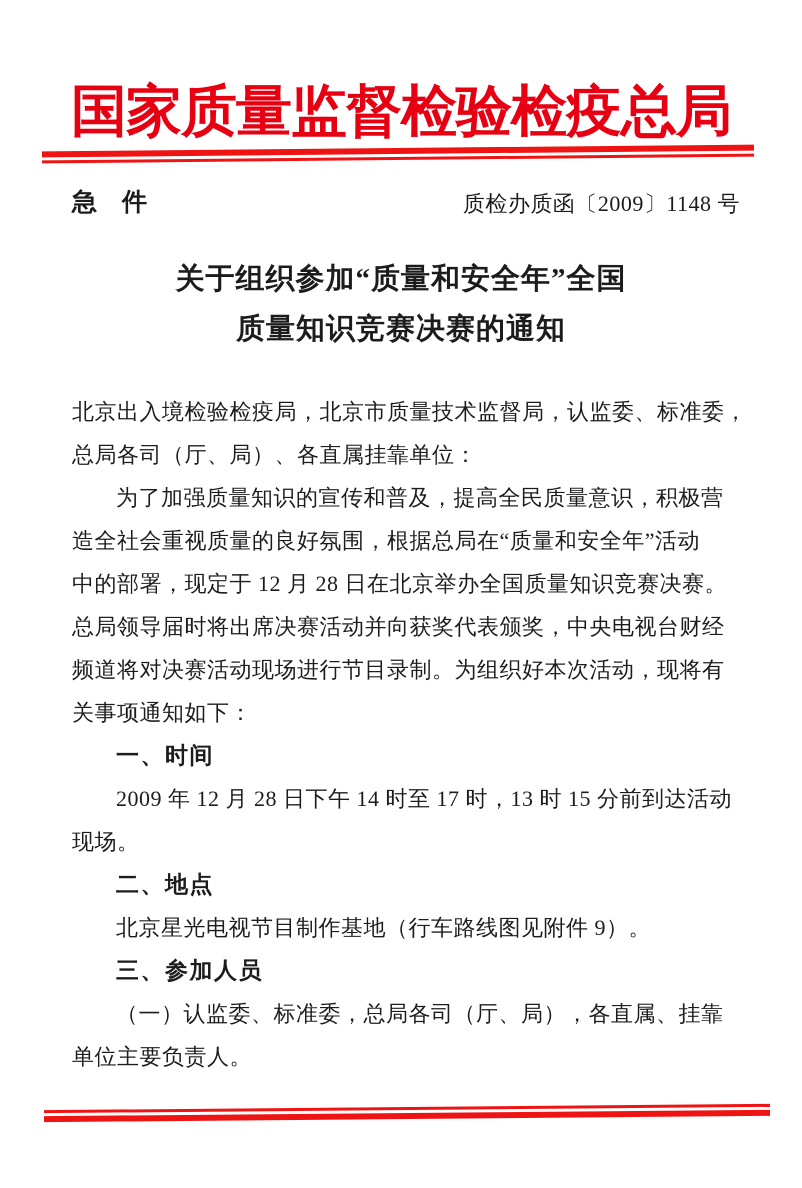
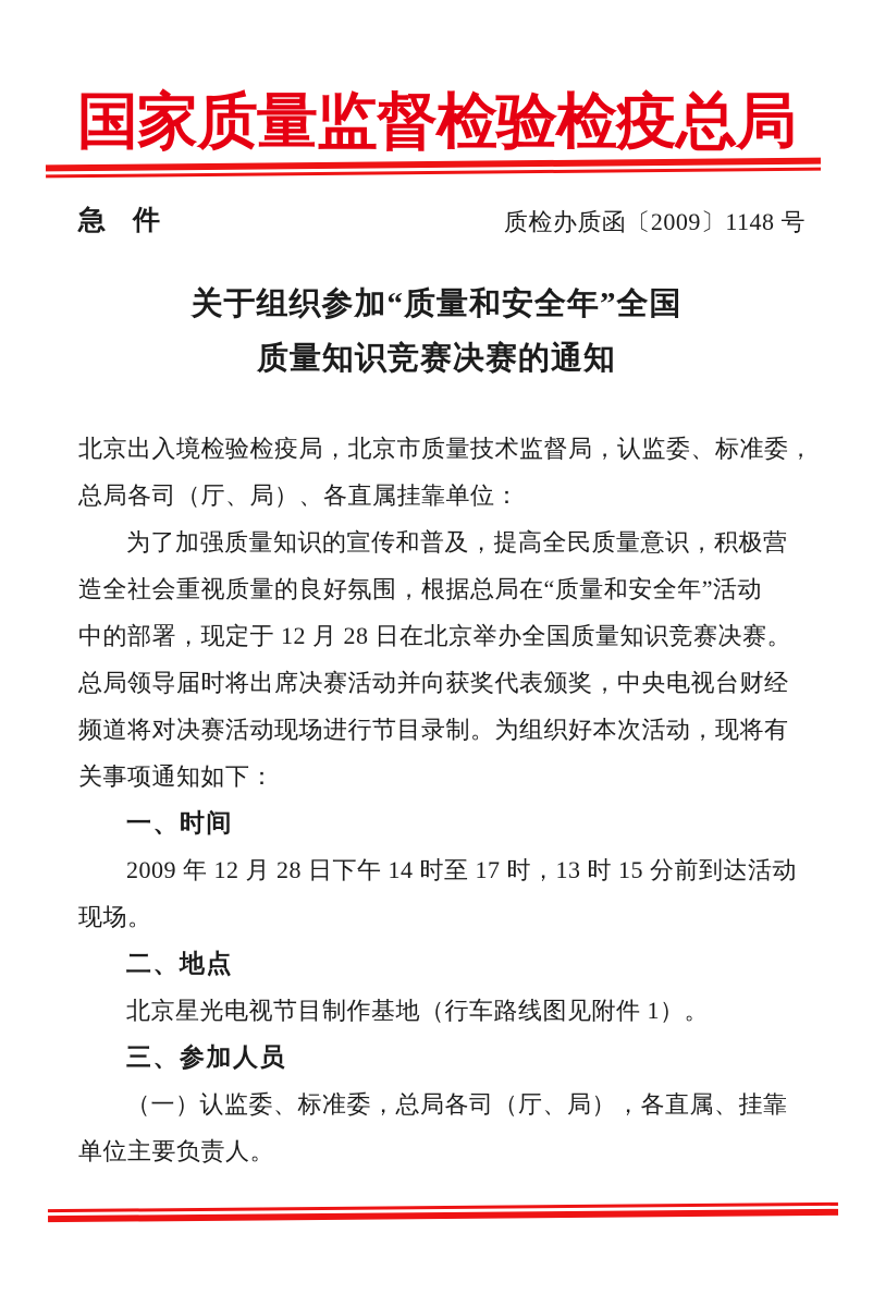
  国家质量监督检验检疫总局
  急 件
  质检办质函〔2009〕1148 号
  关于组织参加“质量和安全年”全国
  质量知识竞赛决赛的通知
  北京出入境检验检疫局，北京市质量技术监督局，认监委、标准委，
  总局各司（厅、局）、各直属挂靠单位：
  为了加强质量知识的宣传和普及，提高全民质量意识，积极营
  造全社会重视质量的良好氛围，根据总局在“质量和安全年”活动
  中的部署，现定于 12 月 28 日在北京举办全国质量知识竞赛决赛。
  总局领导届时将出席决赛活动并向获奖代表颁奖，中央电视台财经
  频道将对决赛活动现场进行节目录制。为组织好本次活动，现将有
  关事项通知如下：
  一、时间
  2009 年 12 月 28 日下午 14 时至 17 时，13 时 15 分前到达活动
  现场。
  二、地点
- 北京星光电视节目制作基地（行车路线图见附件 9）。
+ 北京星光电视节目制作基地（行车路线图见附件 1）。
  三、参加人员
  （一）认监委、标准委，总局各司（厅、局），各直属、挂靠
  单位主要负责人。
